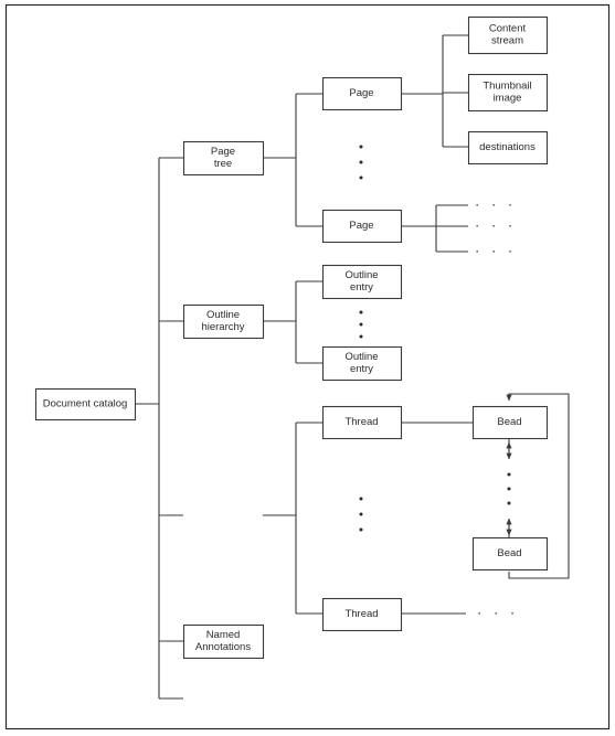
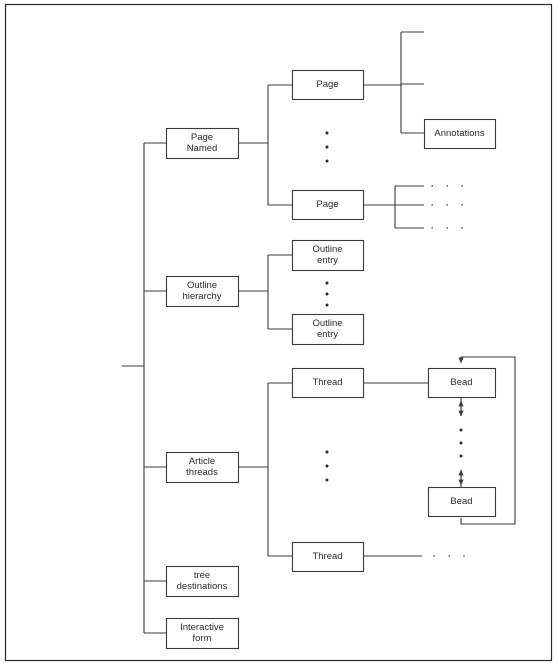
- Document catalog
  Page
- tree
+ Named
  Outline
  hierarchy
+ Article
+ threads
- Named
+ tree
- Annotations
+ destinations
+ Interactive
+ form
  Page
  Page
- Content
- stream
- Thumbnail
- image
- destinations
+ Annotations
  Outline
  entry
  Outline
  entry
  Thread
  Thread
  Bead
  Bead
  · · ·
  · · ·
  · · ·
  · · ·
